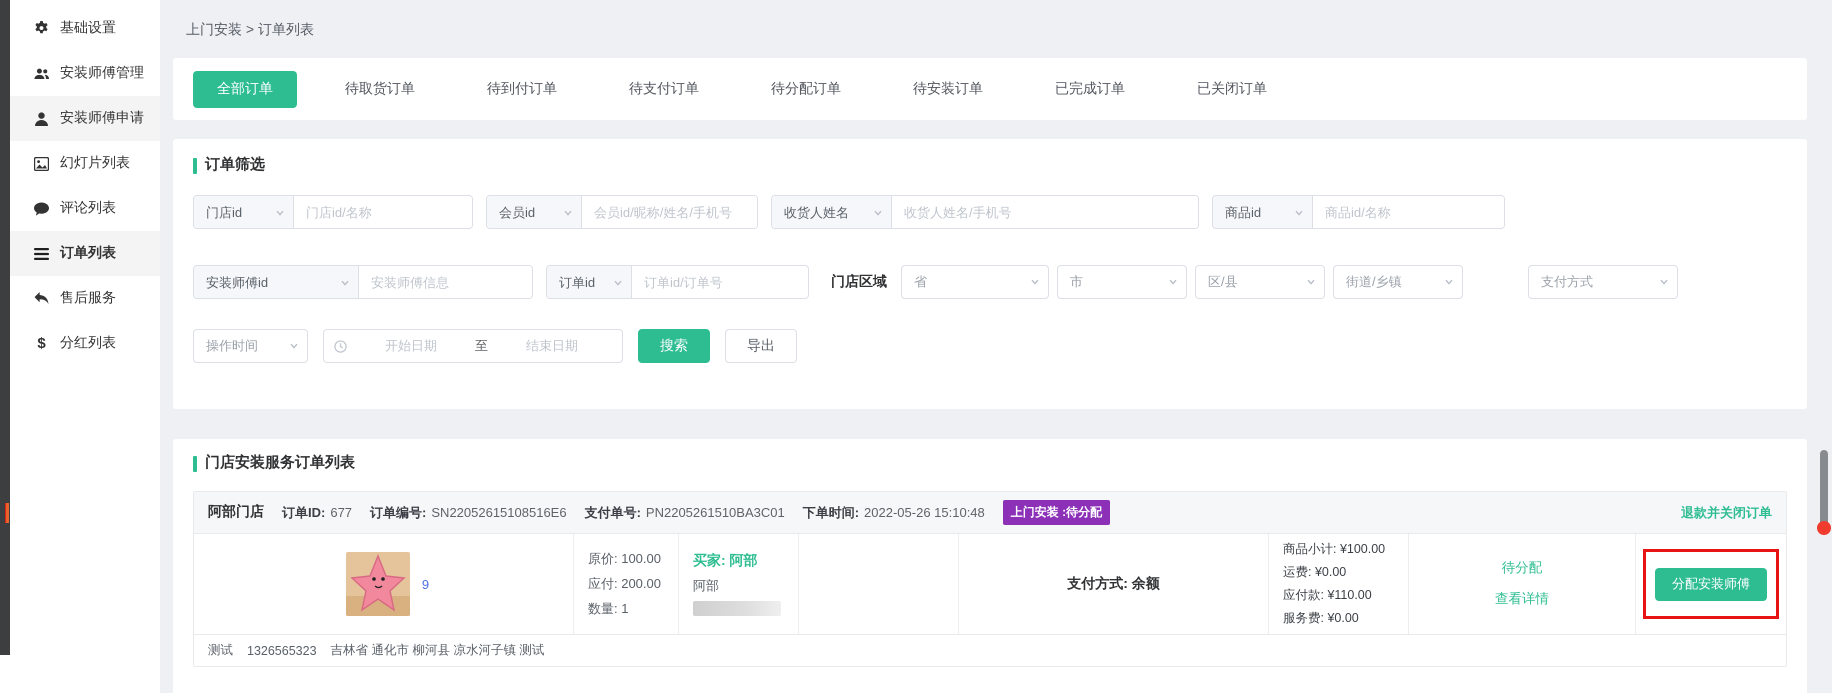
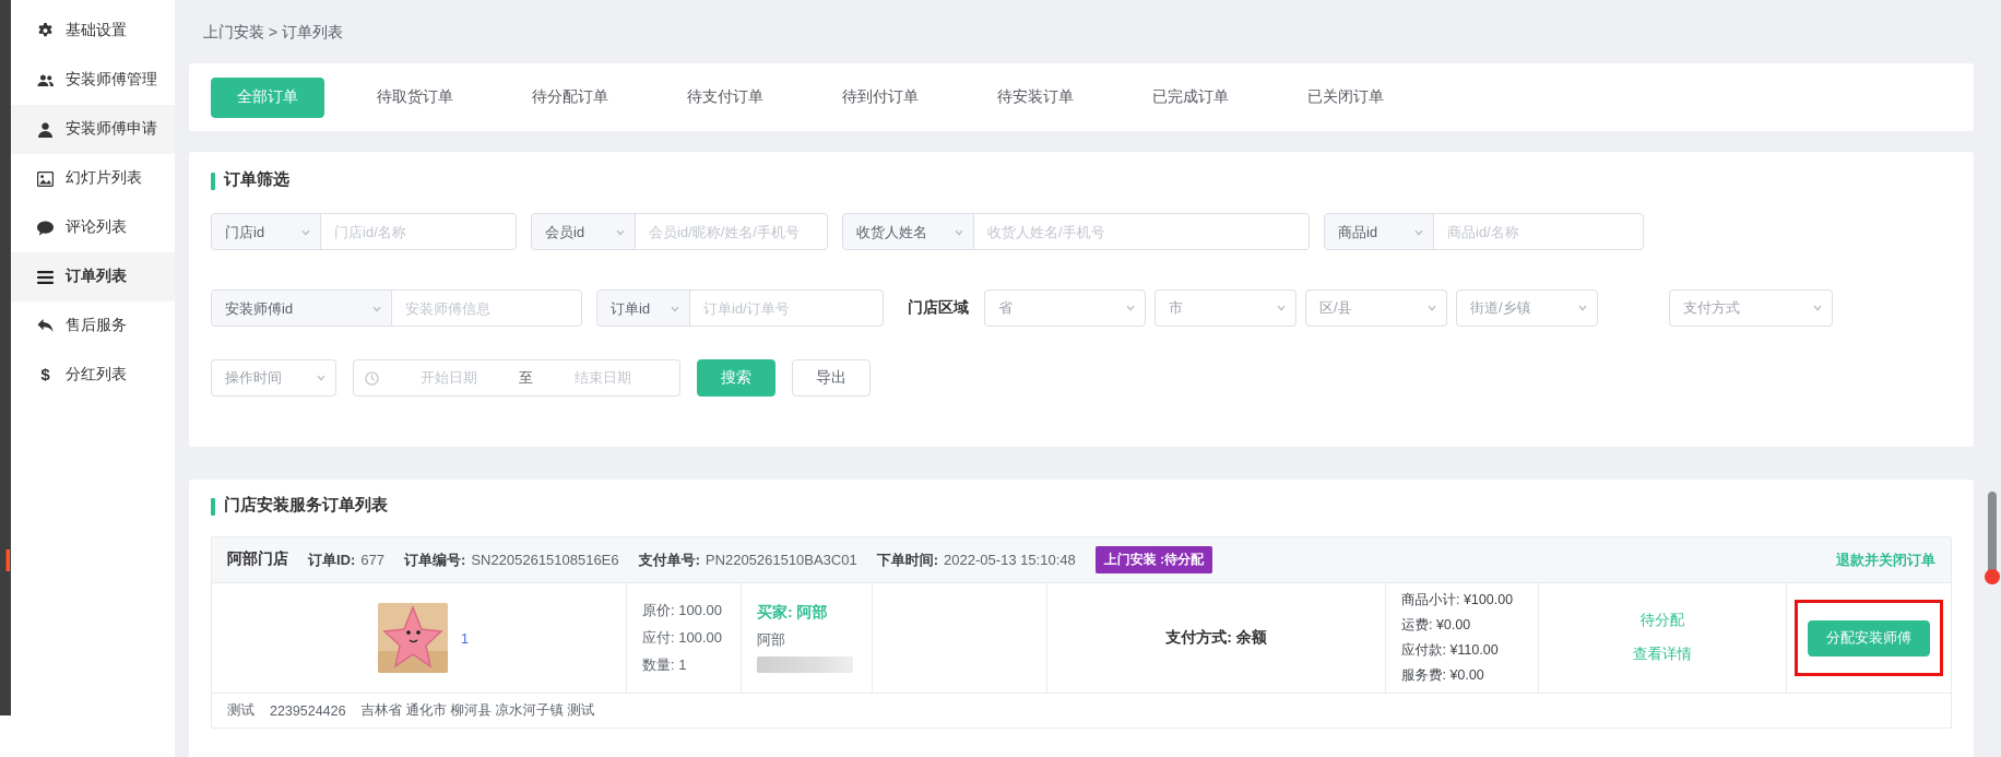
  基础设置
  安装师傅管理
  安装师傅申请
  幻灯片列表
  评论列表
  订单列表
  售后服务
  $
  分红列表
  上门安装 > 订单列表
  全部订单
  待取货订单
- 待到付订单
+ 待分配订单
  待支付订单
- 待分配订单
+ 待到付订单
  待安装订单
  已完成订单
  已关闭订单
  订单筛选
  门店id
  门店id/名称
  会员id
  会员id/昵称/姓名/手机号
  收货人姓名
  收货人姓名/手机号
  商品id
  商品id/名称
  安装师傅id
  安装师傅信息
  订单id
  订单id/订单号
  门店区域
  省
  市
  区/县
  街道/乡镇
  支付方式
  操作时间
  开始日期
  至
  结束日期
  搜索
  导出
  门店安装服务订单列表
  阿部门店
  订单ID: 677
  订单编号: SN22052615108516E6
  支付单号: PN2205261510BA3C01
- 下单时间: 2022-05-26 15:10:48
+ 下单时间: 2022-05-13 15:10:48
  上门安装 :待分配
  退款并关闭订单
- 9
+ 1
  原价: 100.00
- 应付: 200.00
+ 应付: 100.00
  数量: 1
  买家: 阿部
  阿部
  支付方式: 余额
  商品小计: ¥100.00
  运费: ¥0.00
  应付款: ¥110.00
  服务费: ¥0.00
  待分配
  查看详情
  分配安装师傅
  测试
- 1326565323
+ 2239524426
  吉林省 通化市 柳河县 凉水河子镇 测试
